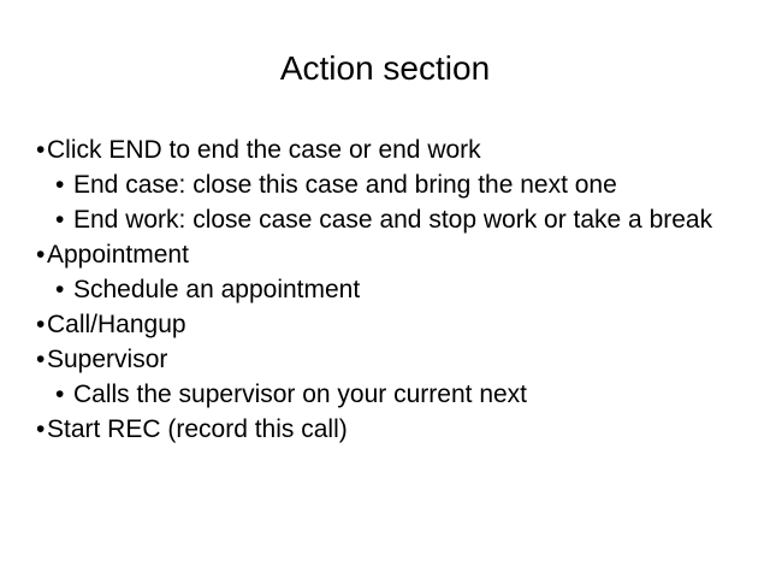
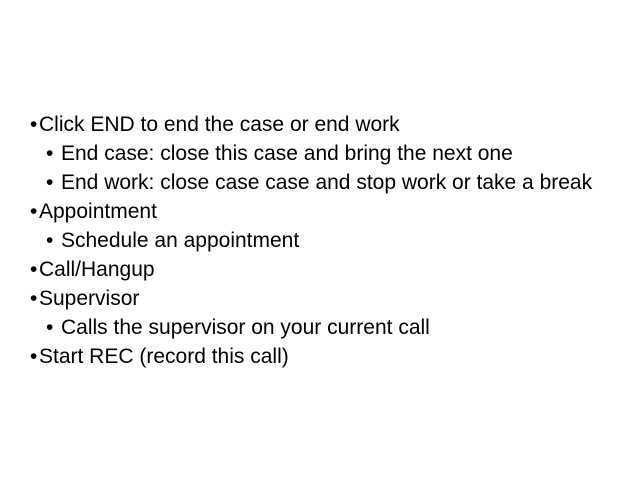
- Action section
  •
  Click END to end the case or end work
  •
  End case: close this case and bring the next one
  •
  End work: close case case and stop work or take a break
  •
  Appointment
  •
  Schedule an appointment
  •
  Call/Hangup
  •
  Supervisor
  •
- Calls the supervisor on your current next
+ Calls the supervisor on your current call
  •
  Start REC (record this call)
